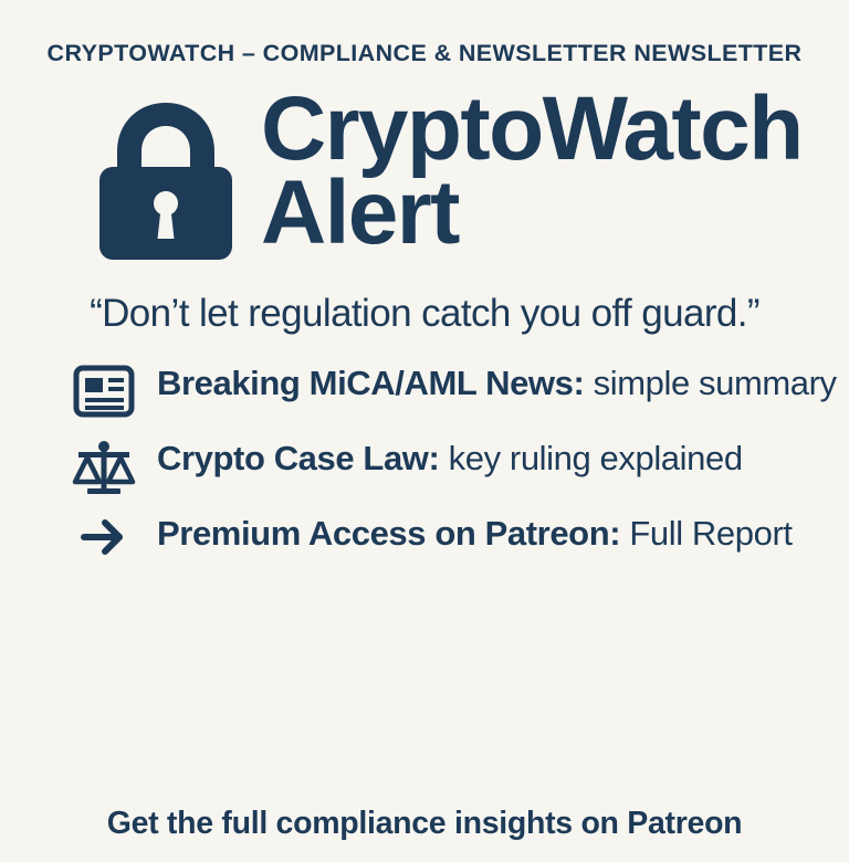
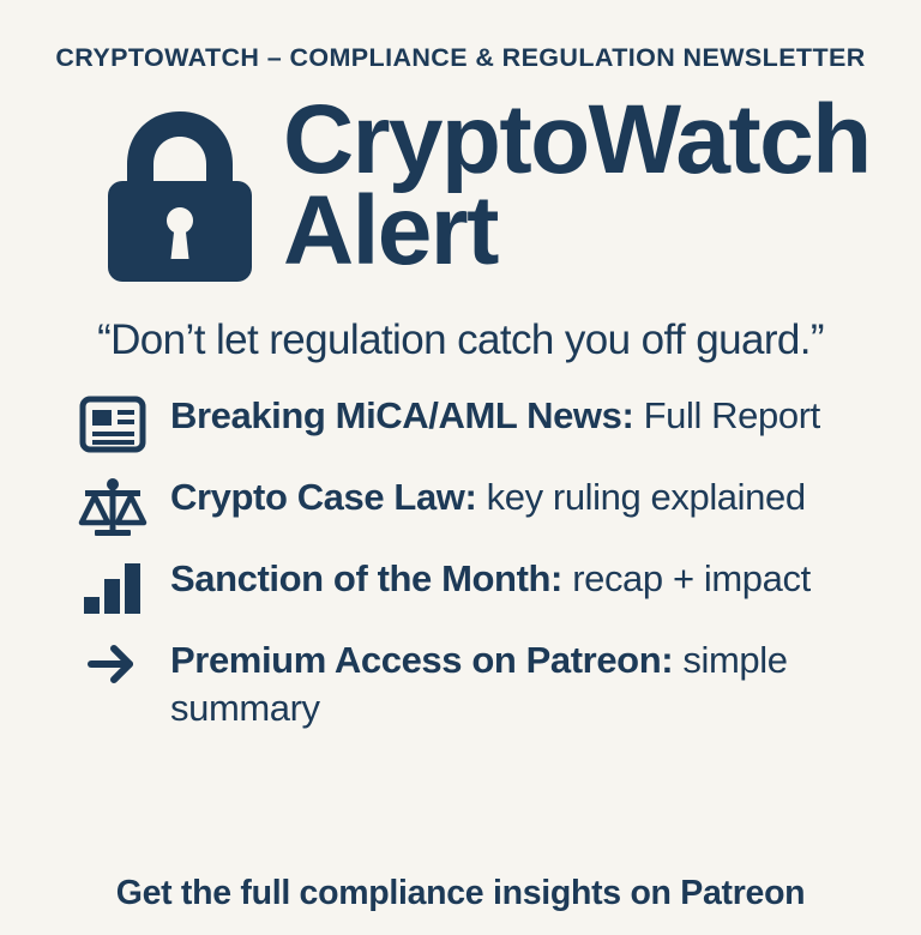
- CRYPTOWATCH – COMPLIANCE & NEWSLETTER NEWSLETTER
+ CRYPTOWATCH – COMPLIANCE & REGULATION NEWSLETTER
  CryptoWatch
  Alert
  “Don’t let regulation catch you off guard.”
- Breaking MiCA/AML News: simple summary
+ Breaking MiCA/AML News: Full Report
  Crypto Case Law: key ruling explained
+ Sanction of the Month: recap + impact
- Premium Access on Patreon: Full Report
+ Premium Access on Patreon: simple summary
  Get the full compliance insights on Patreon
